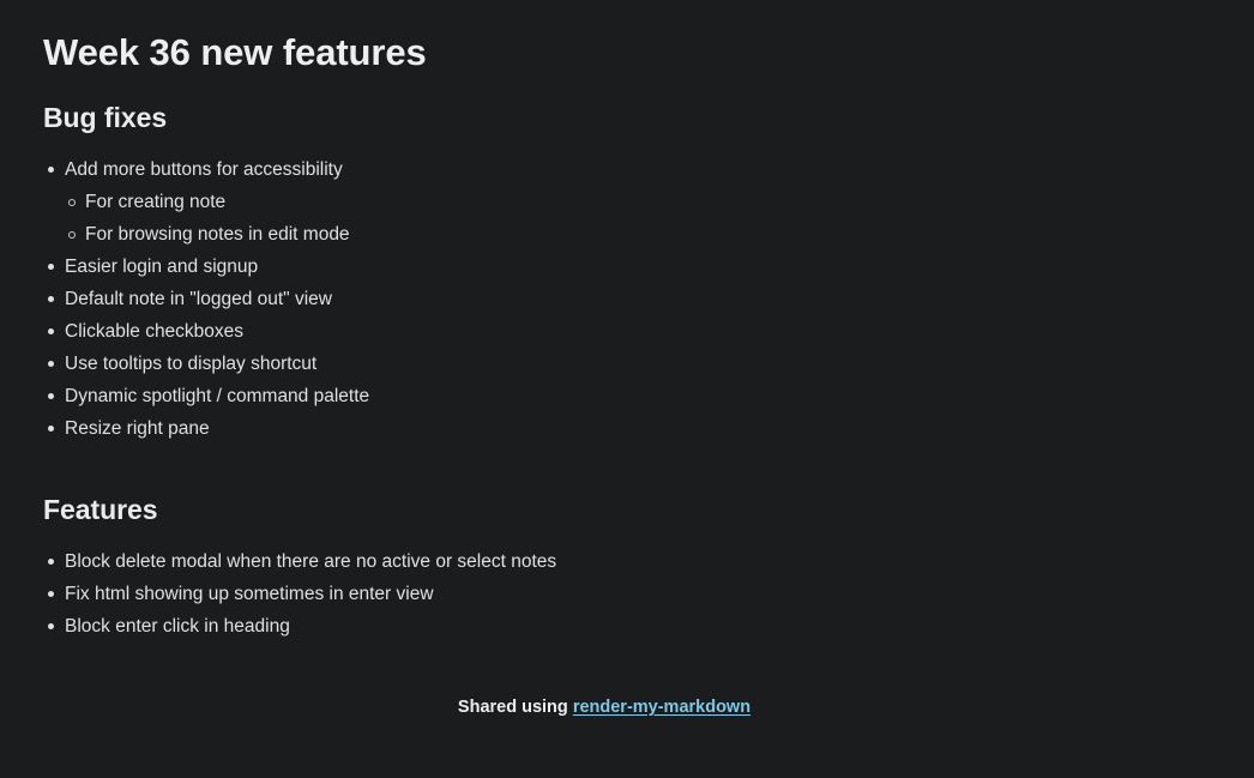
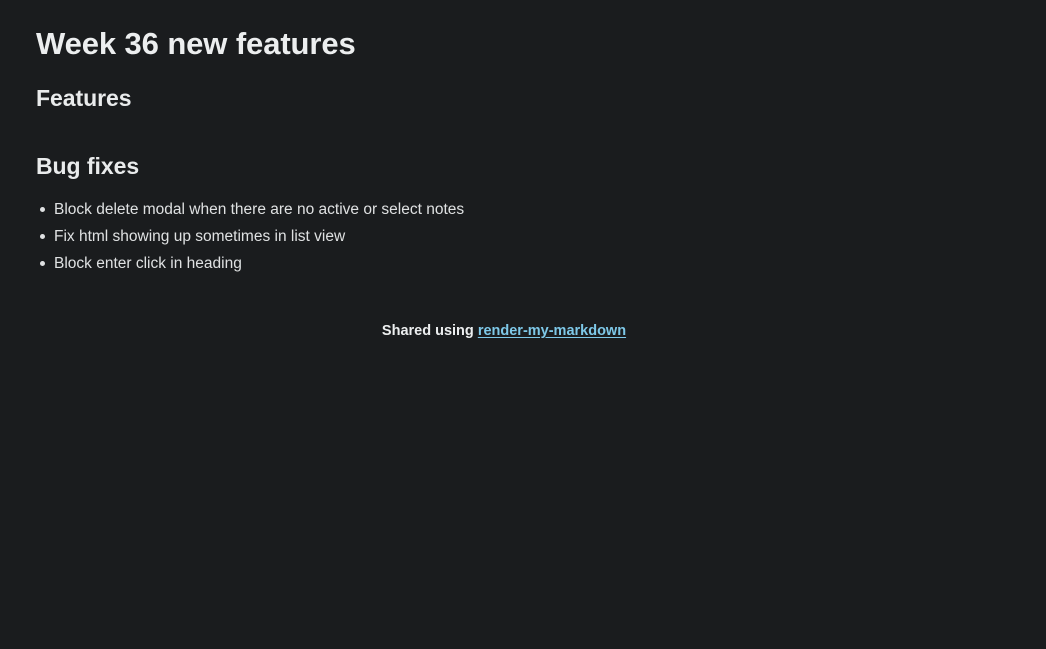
  Week 36 new features
- Bug fixes
+ Features
- Add more buttons for accessibility
- For creating note
- For browsing notes in edit mode
- Easier login and signup
- Default note in "logged out" view
- Clickable checkboxes
- Use tooltips to display shortcut
- Dynamic spotlight / command palette
- Resize right pane
- Features
+ Bug fixes
  Block delete modal when there are no active or select notes
- Fix html showing up sometimes in enter view
+ Fix html showing up sometimes in list view
  Block enter click in heading
  Shared using render-my-markdown
